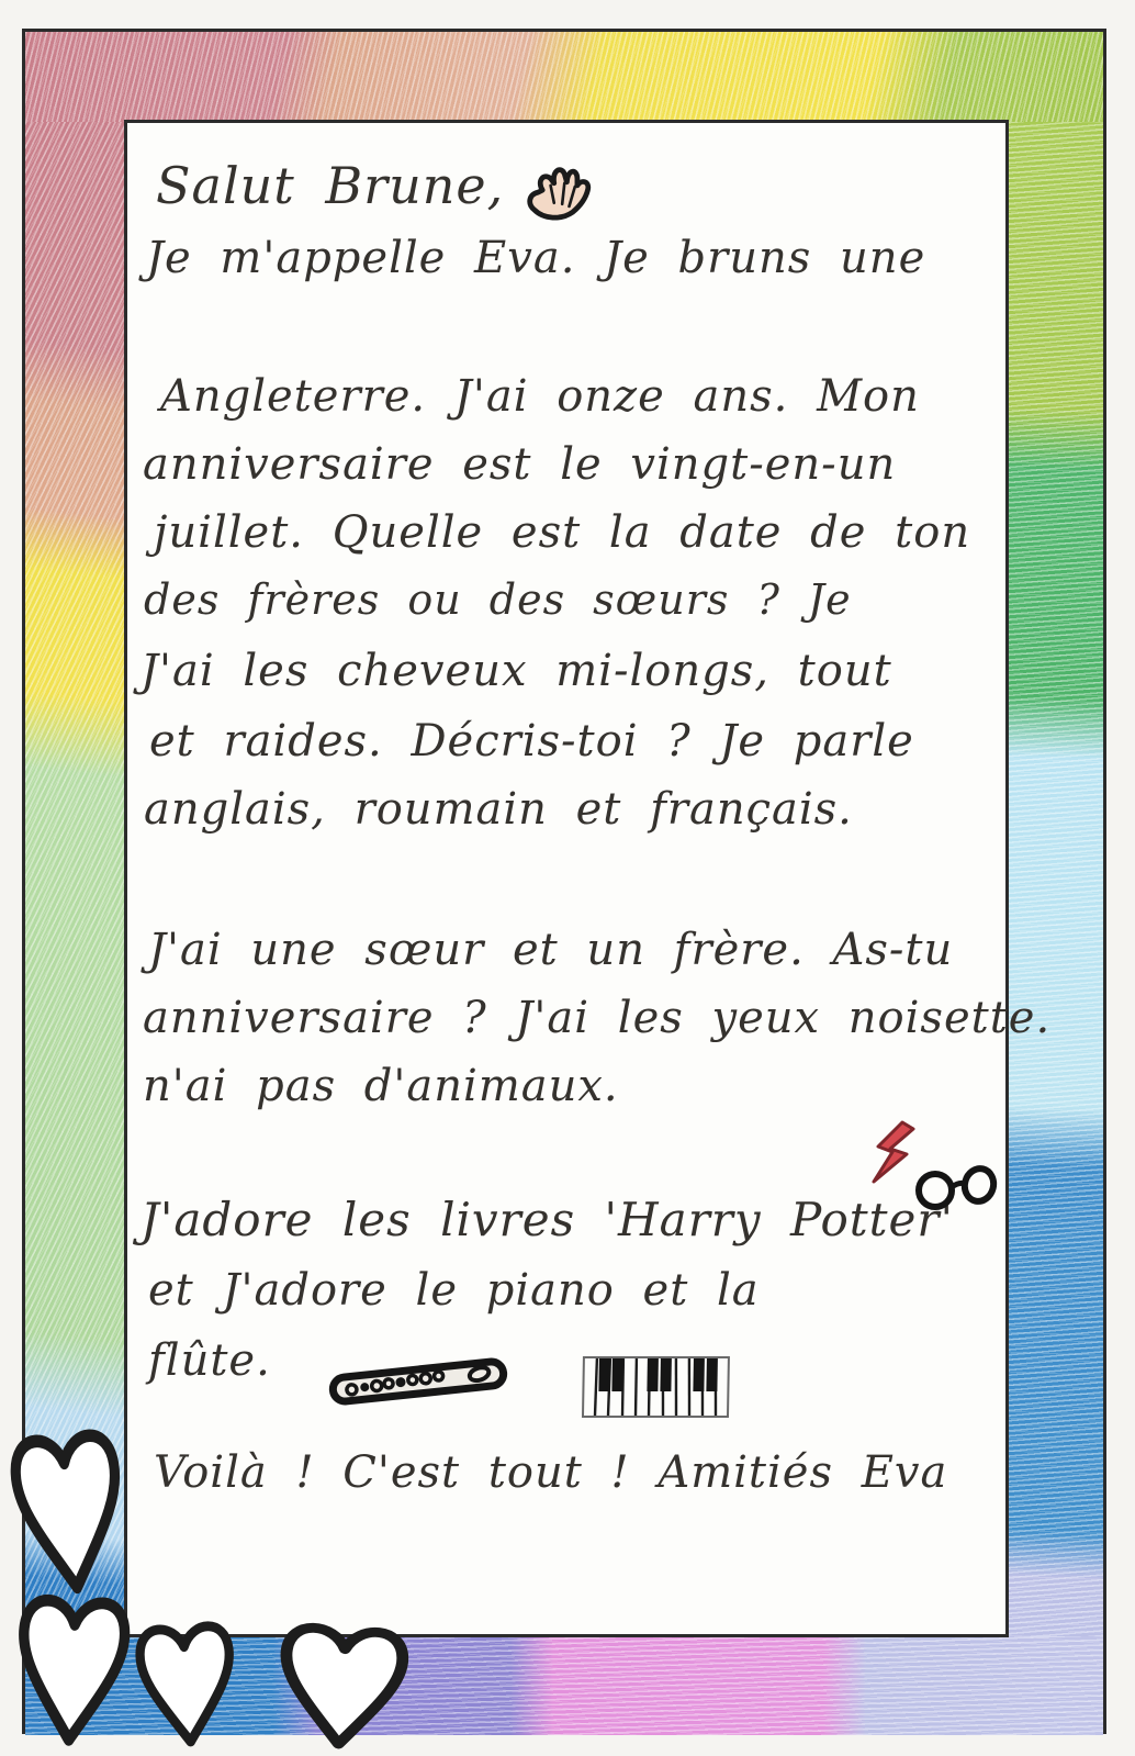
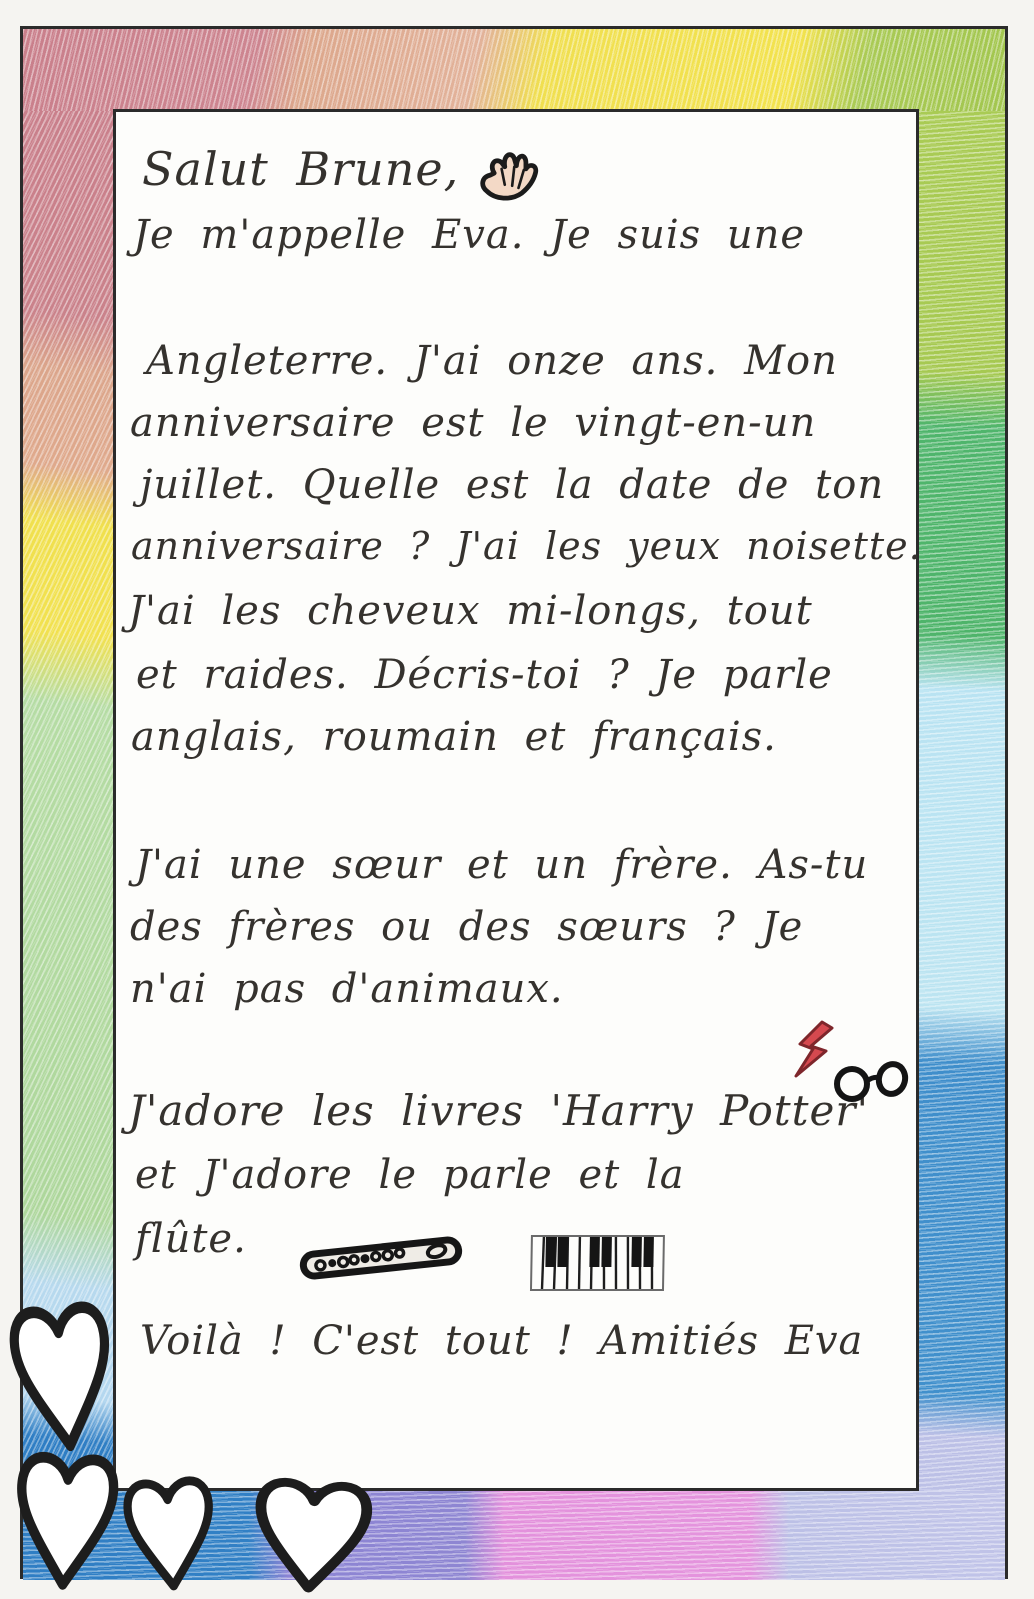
  Salut Brune,
- Je m'appelle Eva. Je bruns une
+ Je m'appelle Eva. Je suis une
  Angleterre. J'ai onze ans. Mon
  anniversaire est le vingt-en-un
  juillet. Quelle est la date de ton
- des frères ou des sœurs ? Je
+ anniversaire ? J'ai les yeux noisette.
  J'ai les cheveux mi-longs, tout
  et raides. Décris-toi ? Je parle
  anglais, roumain et français.
  J'ai une sœur et un frère. As-tu
- anniversaire ? J'ai les yeux noisette.
+ des frères ou des sœurs ? Je
  n'ai pas d'animaux.
  J'adore les livres 'Harry Potter'
- et J'adore le piano et la
+ et J'adore le parle et la
  flûte.
  Voilà ! C'est tout ! Amitiés Eva
